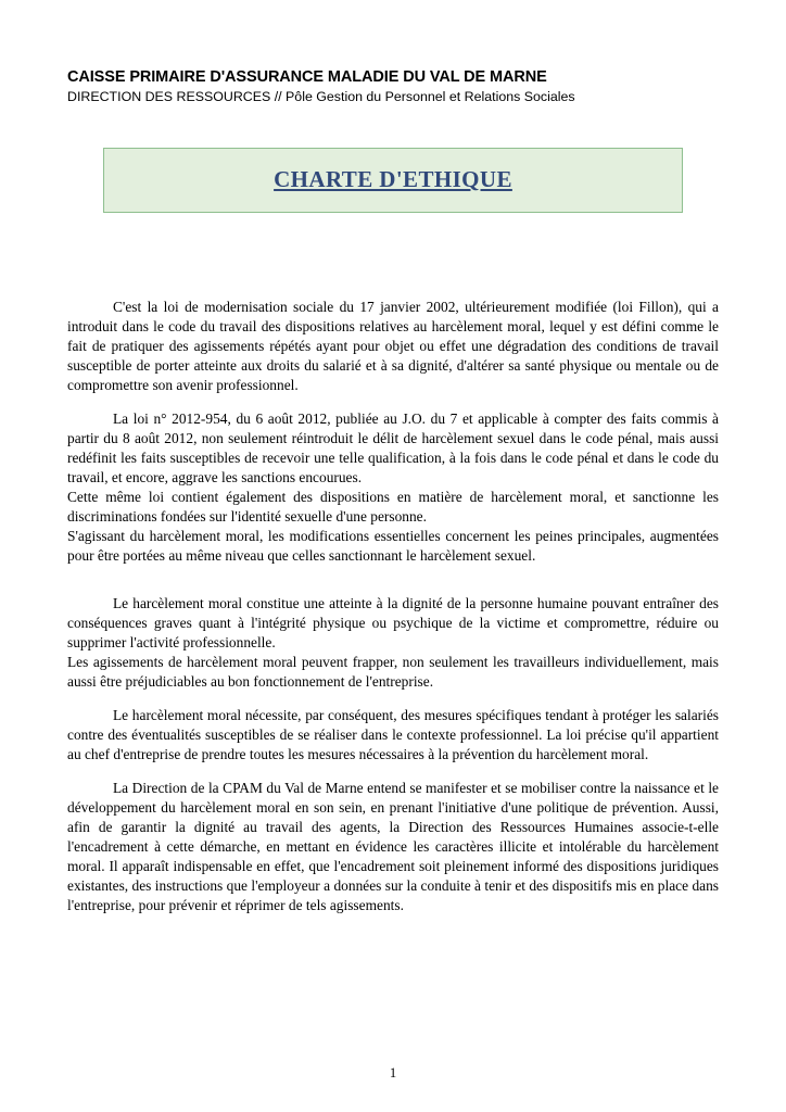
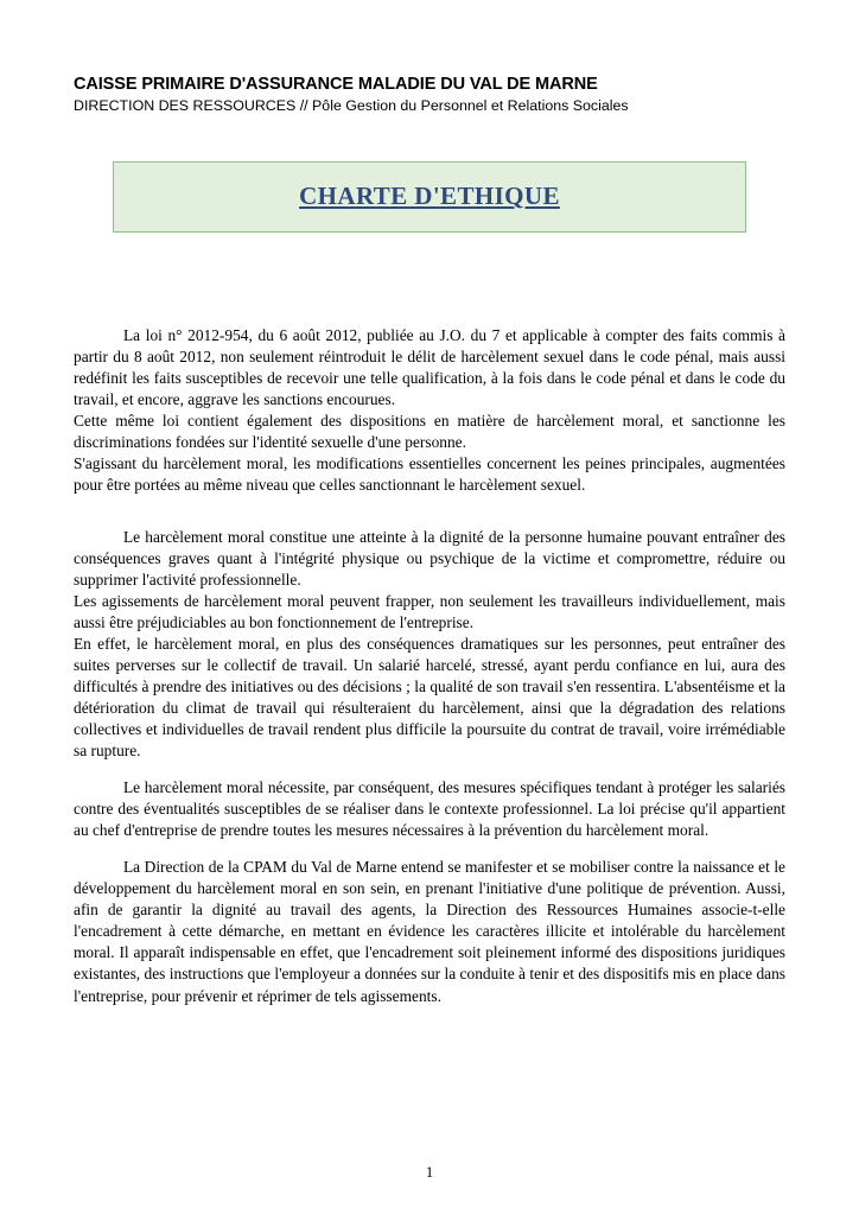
  CAISSE PRIMAIRE D'ASSURANCE MALADIE DU VAL DE MARNE
  DIRECTION DES RESSOURCES // Pôle Gestion du Personnel et Relations Sociales
  CHARTE D'ETHIQUE
- C'est la loi de modernisation sociale du 17 janvier 2002, ultérieurement modifiée (loi Fillon), qui a introduit dans le code du travail des dispositions relatives au harcèlement moral, lequel y est défini comme le fait de pratiquer des agissements répétés ayant pour objet ou effet une dégradation des conditions de travail susceptible de porter atteinte aux droits du salarié et à sa dignité, d'altérer sa santé physique ou mentale ou de compromettre son avenir professionnel.
  La loi n° 2012-954, du 6 août 2012, publiée au J.O. du 7 et applicable à compter des faits commis à partir du 8 août 2012, non seulement réintroduit le délit de harcèlement sexuel dans le code pénal, mais aussi redéfinit les faits susceptibles de recevoir une telle qualification, à la fois dans le code pénal et dans le code du travail, et encore, aggrave les sanctions encourues.
  Cette même loi contient également des dispositions en matière de harcèlement moral, et sanctionne les discriminations fondées sur l'identité sexuelle d'une personne.
  S'agissant du harcèlement moral, les modifications essentielles concernent les peines principales, augmentées pour être portées au même niveau que celles sanctionnant le harcèlement sexuel.
  Le harcèlement moral constitue une atteinte à la dignité de la personne humaine pouvant entraîner des conséquences graves quant à l'intégrité physique ou psychique de la victime et compromettre, réduire ou supprimer l'activité professionnelle.
  Les agissements de harcèlement moral peuvent frapper, non seulement les travailleurs individuellement, mais aussi être préjudiciables au bon fonctionnement de l'entreprise.
+ En effet, le harcèlement moral, en plus des conséquences dramatiques sur les personnes, peut entraîner des suites perverses sur le collectif de travail. Un salarié harcelé, stressé, ayant perdu confiance en lui, aura des difficultés à prendre des initiatives ou des décisions ; la qualité de son travail s'en ressentira. L'absentéisme et la détérioration du climat de travail qui résulteraient du harcèlement, ainsi que la dégradation des relations collectives et individuelles de travail rendent plus difficile la poursuite du contrat de travail, voire irrémédiable sa rupture.
  Le harcèlement moral nécessite, par conséquent, des mesures spécifiques tendant à protéger les salariés contre des éventualités susceptibles de se réaliser dans le contexte professionnel. La loi précise qu'il appartient au chef d'entreprise de prendre toutes les mesures nécessaires à la prévention du harcèlement moral.
  La Direction de la CPAM du Val de Marne entend se manifester et se mobiliser contre la naissance et le développement du harcèlement moral en son sein, en prenant l'initiative d'une politique de prévention. Aussi, afin de garantir la dignité au travail des agents, la Direction des Ressources Humaines associe-t-elle l'encadrement à cette démarche, en mettant en évidence les caractères illicite et intolérable du harcèlement moral. Il apparaît indispensable en effet, que l'encadrement soit pleinement informé des dispositions juridiques existantes, des instructions que l'employeur a données sur la conduite à tenir et des dispositifs mis en place dans l'entreprise, pour prévenir et réprimer de tels agissements.
  1
